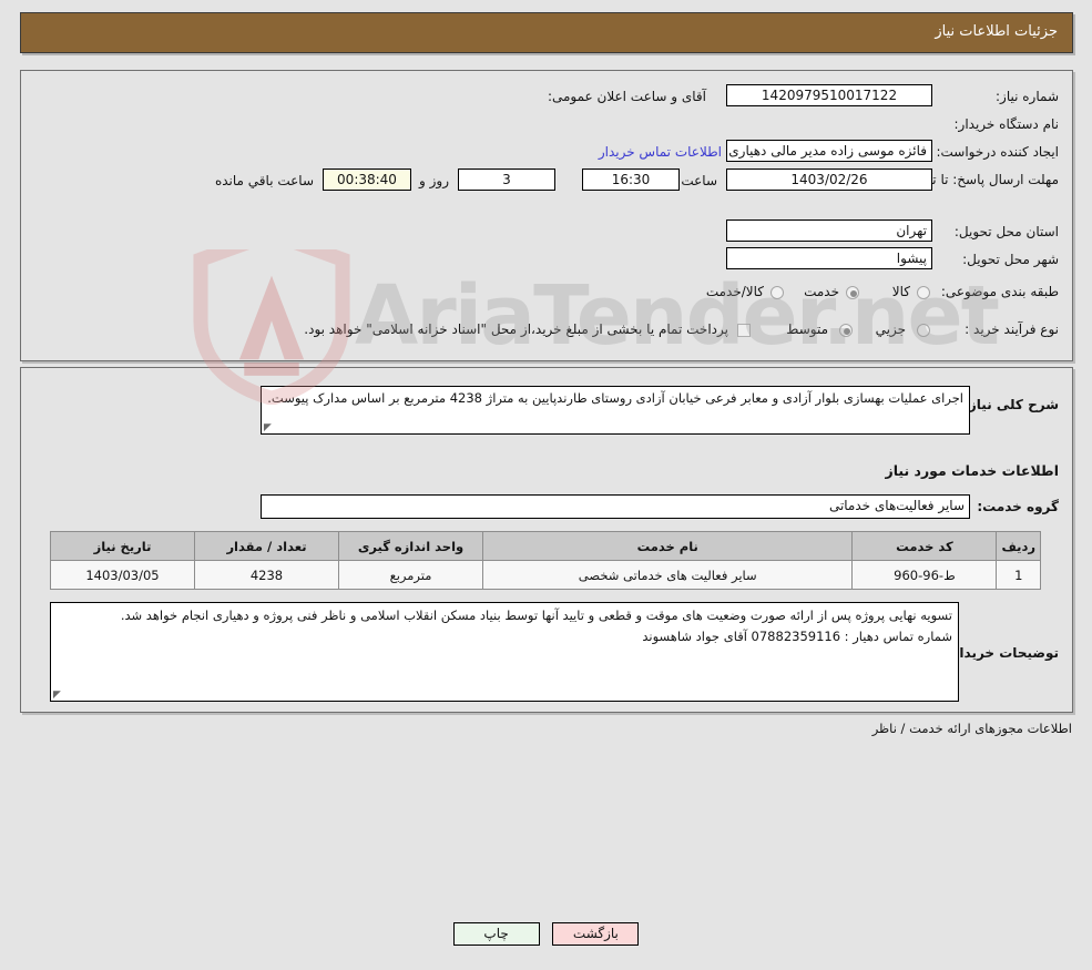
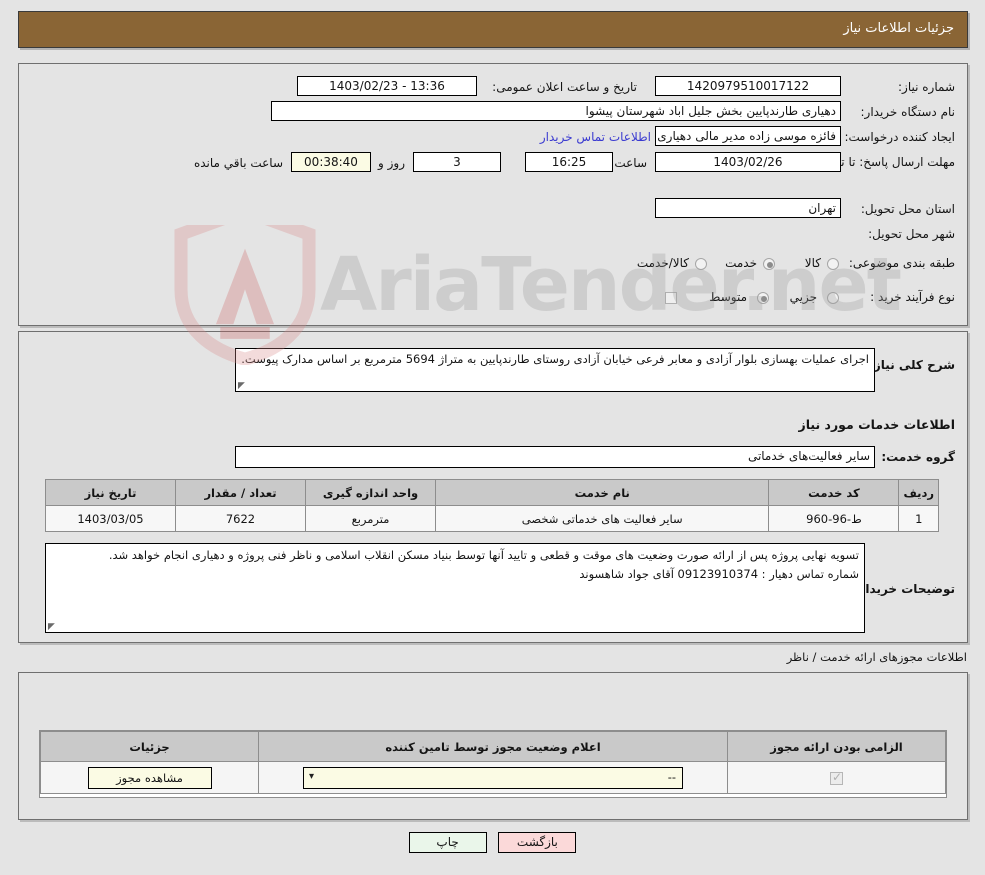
  جزئیات اطلاعات نیاز
  شماره نیاز:
  1420979510017122
- آقای و ساعت اعلان عمومی:
+ تاریخ و ساعت اعلان عمومی:
+ 13:36 - 1403/02/23
  نام دستگاه خریدار:
+ دهیاری طارندپایین بخش جلیل اباد شهرستان پیشوا
  ایجاد کننده درخواست:
  اطلاعات تماس خریدار
  مهلت ارسال پاسخ: تا ت
  1403/02/26
  ساعت
- 16:30
+ 16:25
  3
  روز و
  00:38:40
  ساعت باقي مانده
  استان محل تحویل:
  تهران
  شهر محل تحویل:
- پیشوا
  طبقه بندی موضوعی:
  کالا
  خدمت
  کالا/خدمت
  نوع فرآیند خرید :
  جزیي
  متوسط
- پرداخت تمام یا بخشی از مبلغ خرید،از محل "اسناد خزانه اسلامی" خواهد بود.
  شرح کلی نیاز
- اجرای عملیات بهسازی بلوار آزادی و معابر فرعی خیابان آزادی روستای طارندپایین به متراژ 4238 مترمربع بر اساس مدارک پیوست.
+ اجرای عملیات بهسازی بلوار آزادی و معابر فرعی خیابان آزادی روستای طارندپایین به متراژ 5694 مترمربع بر اساس مدارک پیوست.
  اطلاعات خدمات مورد نیاز
  گروه خدمت:
  سایر فعالیت‌های خدماتی
  ردیف	کد خدمت	نام خدمت	واحد اندازه گیری	تعداد / مقدار	تاریخ نیاز
- 1	ط-96-960	سایر فعالیت های خدماتی شخصی	مترمربع	4238	1403/03/05
+ 1	ط-96-960	سایر فعالیت های خدماتی شخصی	مترمربع	7622	1403/03/05
  توضیحات خریدا
  تسویه نهایی پروژه پس از ارائه صورت وضعیت های موقت و قطعی و تایید آنها توسط بنیاد مسکن انقلاب اسلامی و ناظر فنی پروژه و دهیاری انجام خواهد شد.
- شماره تماس دهیار : 07882359116 آقای جواد شاهسوند
+ شماره تماس دهیار : 09123910374 آقای جواد شاهسوند
  اطلاعات مجوزهای ارائه خدمت / ناظر
+ الزامی بودن ارائه مجوز	اعلام وضعیت مجوز توسط تامین کننده	جزئیات
+ 	▾ --	مشاهده مجوز
  بازگشت چاپ
  AriaTender.net
